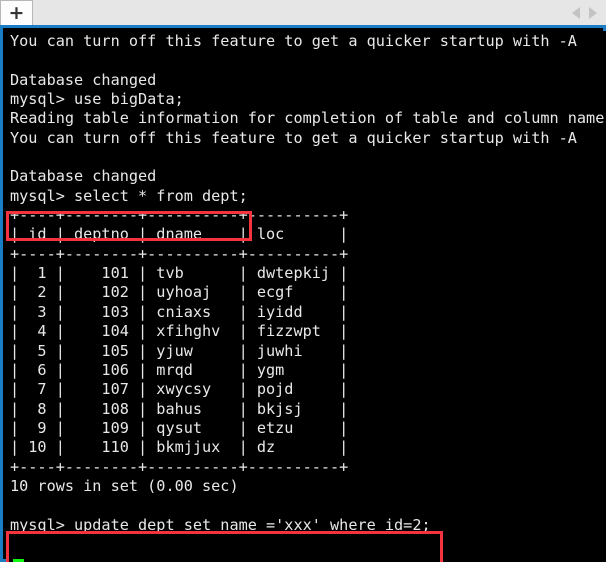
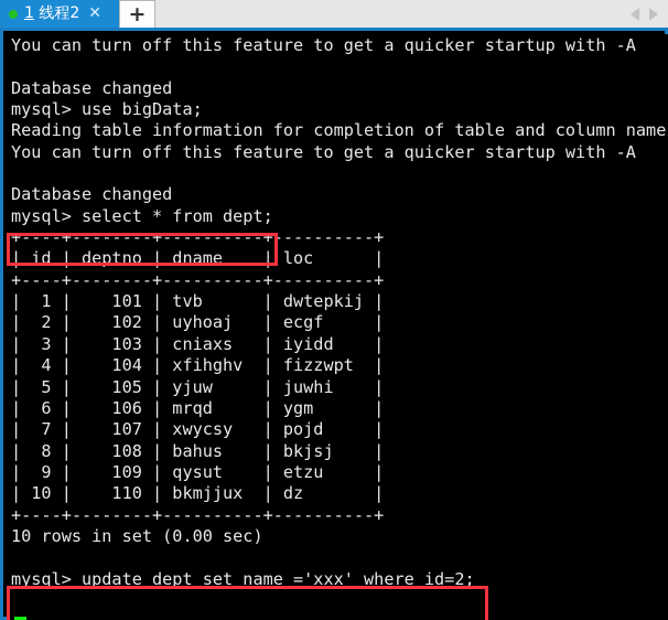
+ 1 线程2
+ ✕
  +
  You can turn off this feature to get a quicker startup with -A
  Database changed
  mysql> use bigData;
  Reading table information for completion of table and column name
  You can turn off this feature to get a quicker startup with -A
  Database changed
  mysql> select * from dept;
  +----+--------+----------+----------+
  | id | deptno | dname | loc |
  +----+--------+----------+----------+
  | 1 | 101 | tvb | dwtepkij |
  | 2 | 102 | uyhoaj | ecgf |
  | 3 | 103 | cniaxs | iyidd |
  | 4 | 104 | xfihghv | fizzwpt |
  | 5 | 105 | yjuw | juwhi |
  | 6 | 106 | mrqd | ygm |
  | 7 | 107 | xwycsy | pojd |
  | 8 | 108 | bahus | bkjsj |
  | 9 | 109 | qysut | etzu |
  | 10 | 110 | bkmjjux | dz |
  +----+--------+----------+----------+
  10 rows in set (0.00 sec)
  mysql> update dept set name ='xxx' where id=2;
